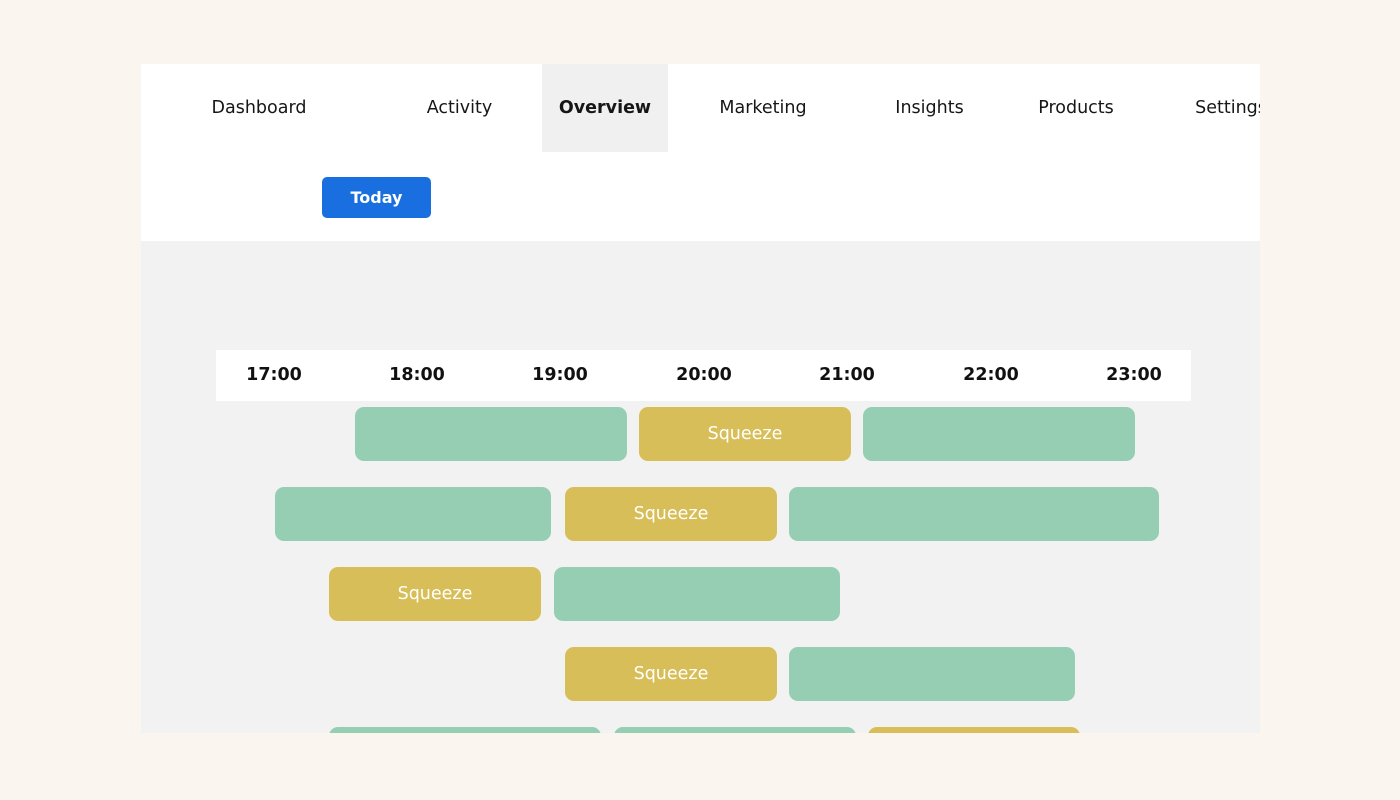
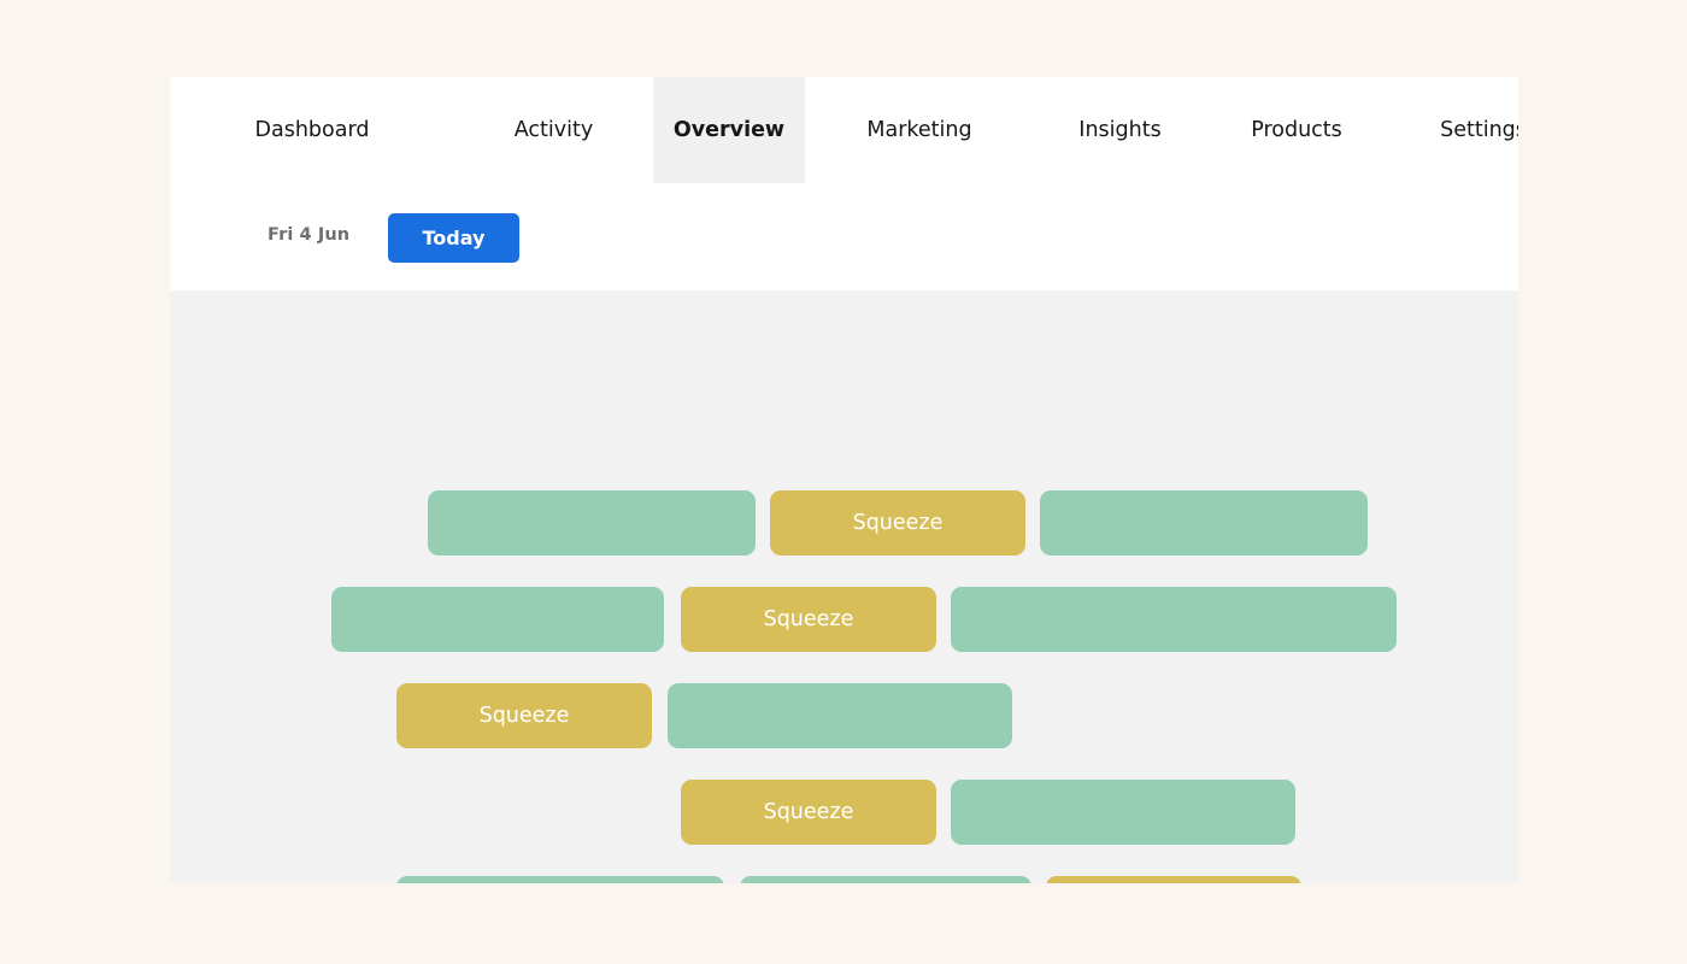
  Dashboard Activity Overview Marketing Insights Products Setting
+ Fri 4 Jun
  Today
- 17:00
- 18:00
- 19:00
- 20:00
- 21:00
- 22:00
- 23:00
  Squeeze
  Squeeze
  Squeeze
  Squeeze
